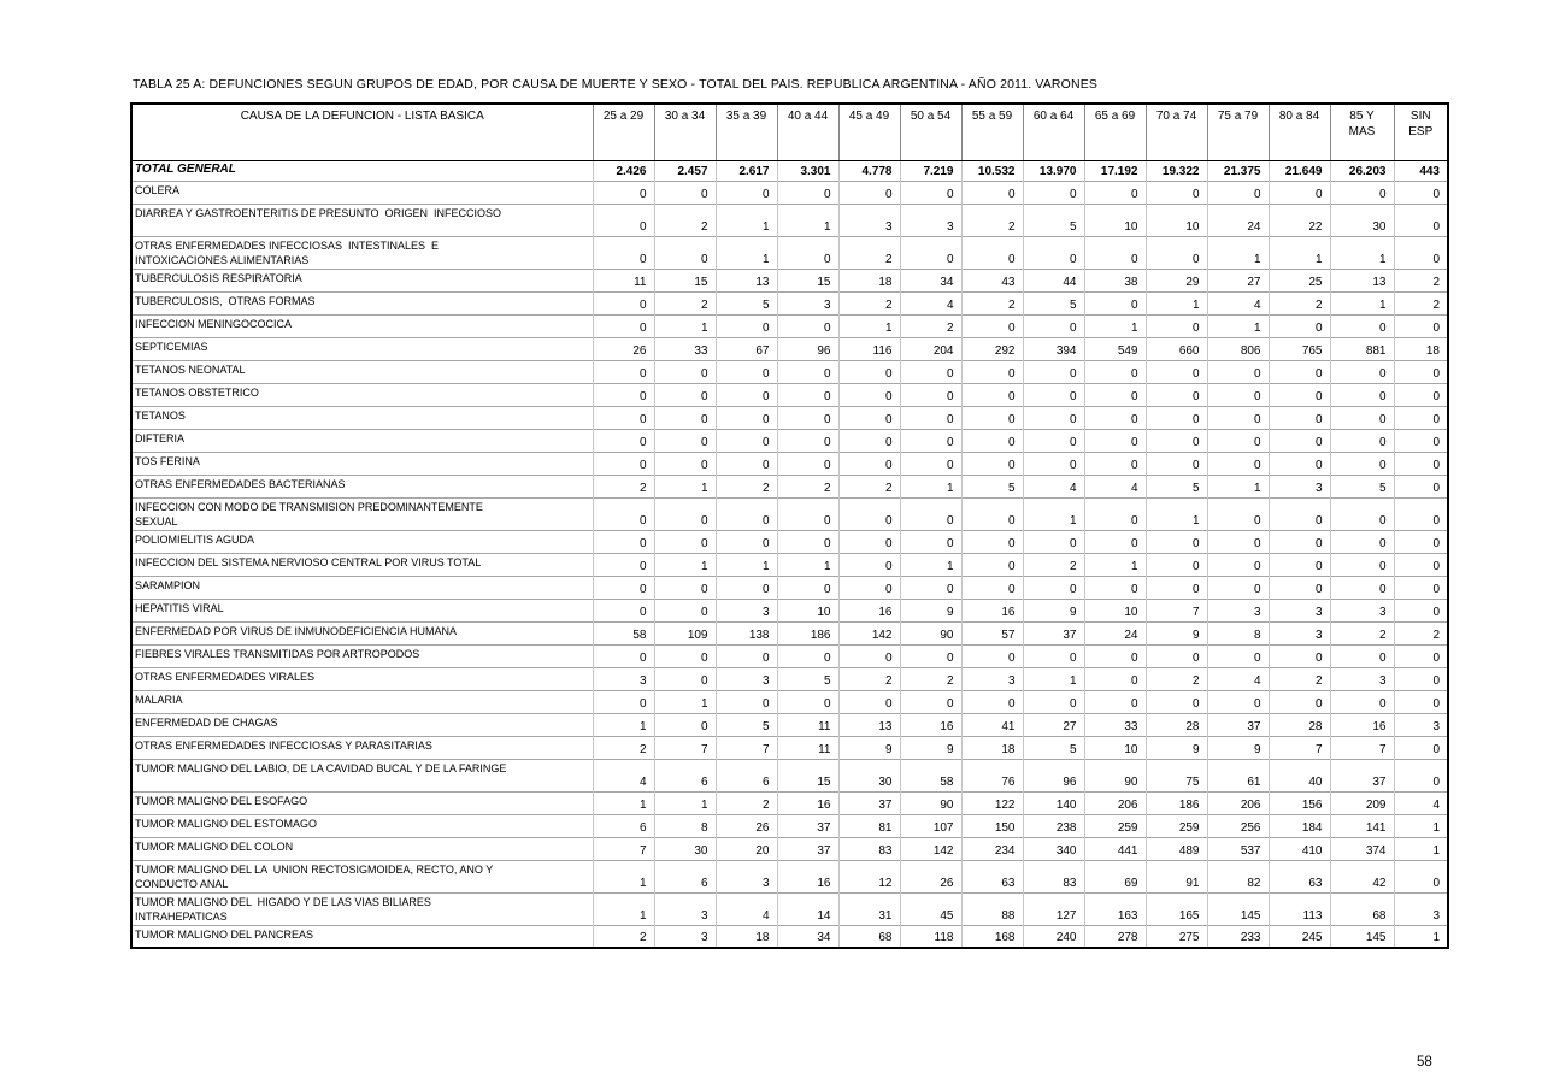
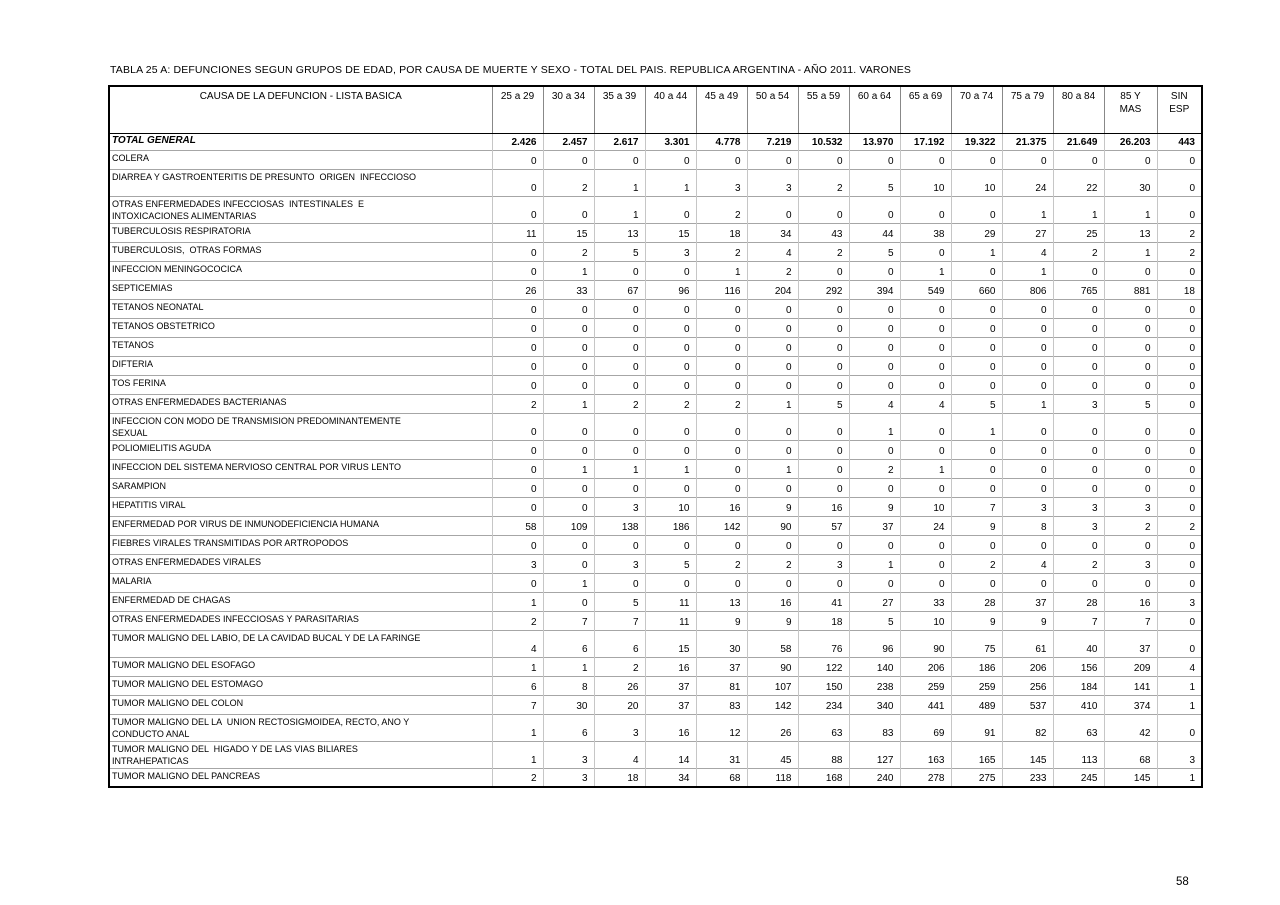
  TABLA 25 A: DEFUNCIONES SEGUN GRUPOS DE EDAD, POR CAUSA DE MUERTE Y SEXO - TOTAL DEL PAIS. REPUBLICA ARGENTINA - AÑO 2011. VARONES
  CAUSA DE LA DEFUNCION - LISTA BASICA	25 a 29	30 a 34	35 a 39	40 a 44	45 a 49	50 a 54	55 a 59	60 a 64	65 a 69	70 a 74	75 a 79	80 a 84	85 Y MAS	SIN ESP
  TOTAL GENERAL	2.426	2.457	2.617	3.301	4.778	7.219	10.532	13.970	17.192	19.322	21.375	21.649	26.203	443
  COLERA	0	0	0	0	0	0	0	0	0	0	0	0	0	0
  DIARREA Y GASTROENTERITIS DE PRESUNTO ORIGEN INFECCIOSO	0	2	1	1	3	3	2	5	10	10	24	22	30	0
  OTRAS ENFERMEDADES INFECCIOSAS INTESTINALES E INTOXICACIONES ALIMENTARIAS	0	0	1	0	2	0	0	0	0	0	1	1	1	0
  TUBERCULOSIS RESPIRATORIA	11	15	13	15	18	34	43	44	38	29	27	25	13	2
  TUBERCULOSIS, OTRAS FORMAS	0	2	5	3	2	4	2	5	0	1	4	2	1	2
  INFECCION MENINGOCOCICA	0	1	0	0	1	2	0	0	1	0	1	0	0	0
  SEPTICEMIAS	26	33	67	96	116	204	292	394	549	660	806	765	881	18
  TETANOS NEONATAL	0	0	0	0	0	0	0	0	0	0	0	0	0	0
  TETANOS OBSTETRICO	0	0	0	0	0	0	0	0	0	0	0	0	0	0
  TETANOS	0	0	0	0	0	0	0	0	0	0	0	0	0	0
  DIFTERIA	0	0	0	0	0	0	0	0	0	0	0	0	0	0
  TOS FERINA	0	0	0	0	0	0	0	0	0	0	0	0	0	0
  OTRAS ENFERMEDADES BACTERIANAS	2	1	2	2	2	1	5	4	4	5	1	3	5	0
  INFECCION CON MODO DE TRANSMISION PREDOMINANTEMENTE SEXUAL	0	0	0	0	0	0	0	1	0	1	0	0	0	0
  POLIOMIELITIS AGUDA	0	0	0	0	0	0	0	0	0	0	0	0	0	0
- INFECCION DEL SISTEMA NERVIOSO CENTRAL POR VIRUS TOTAL	0	1	1	1	0	1	0	2	1	0	0	0	0	0
+ INFECCION DEL SISTEMA NERVIOSO CENTRAL POR VIRUS LENTO	0	1	1	1	0	1	0	2	1	0	0	0	0	0
  SARAMPION	0	0	0	0	0	0	0	0	0	0	0	0	0	0
  HEPATITIS VIRAL	0	0	3	10	16	9	16	9	10	7	3	3	3	0
  ENFERMEDAD POR VIRUS DE INMUNODEFICIENCIA HUMANA	58	109	138	186	142	90	57	37	24	9	8	3	2	2
  FIEBRES VIRALES TRANSMITIDAS POR ARTROPODOS	0	0	0	0	0	0	0	0	0	0	0	0	0	0
  OTRAS ENFERMEDADES VIRALES	3	0	3	5	2	2	3	1	0	2	4	2	3	0
  MALARIA	0	1	0	0	0	0	0	0	0	0	0	0	0	0
  ENFERMEDAD DE CHAGAS	1	0	5	11	13	16	41	27	33	28	37	28	16	3
  OTRAS ENFERMEDADES INFECCIOSAS Y PARASITARIAS	2	7	7	11	9	9	18	5	10	9	9	7	7	0
  TUMOR MALIGNO DEL LABIO, DE LA CAVIDAD BUCAL Y DE LA FARINGE	4	6	6	15	30	58	76	96	90	75	61	40	37	0
  TUMOR MALIGNO DEL ESOFAGO	1	1	2	16	37	90	122	140	206	186	206	156	209	4
  TUMOR MALIGNO DEL ESTOMAGO	6	8	26	37	81	107	150	238	259	259	256	184	141	1
  TUMOR MALIGNO DEL COLON	7	30	20	37	83	142	234	340	441	489	537	410	374	1
  TUMOR MALIGNO DEL LA UNION RECTOSIGMOIDEA, RECTO, ANO Y CONDUCTO ANAL	1	6	3	16	12	26	63	83	69	91	82	63	42	0
  TUMOR MALIGNO DEL HIGADO Y DE LAS VIAS BILIARES INTRAHEPATICAS	1	3	4	14	31	45	88	127	163	165	145	113	68	3
  TUMOR MALIGNO DEL PANCREAS	2	3	18	34	68	118	168	240	278	275	233	245	145	1
  58
